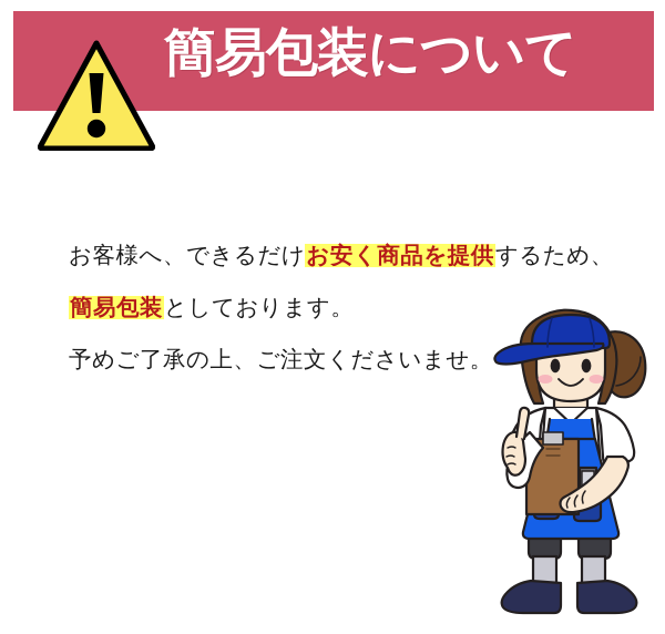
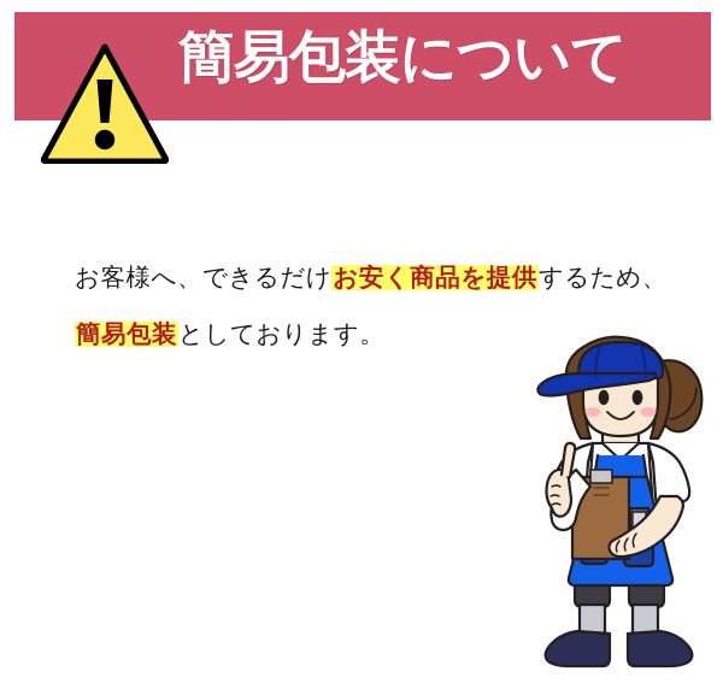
  簡易包装について
  お客様へ、できるだけお安く商品を提供するため、
  簡易包装としております。
- 予めご了承の上、ご注文くださいませ。
